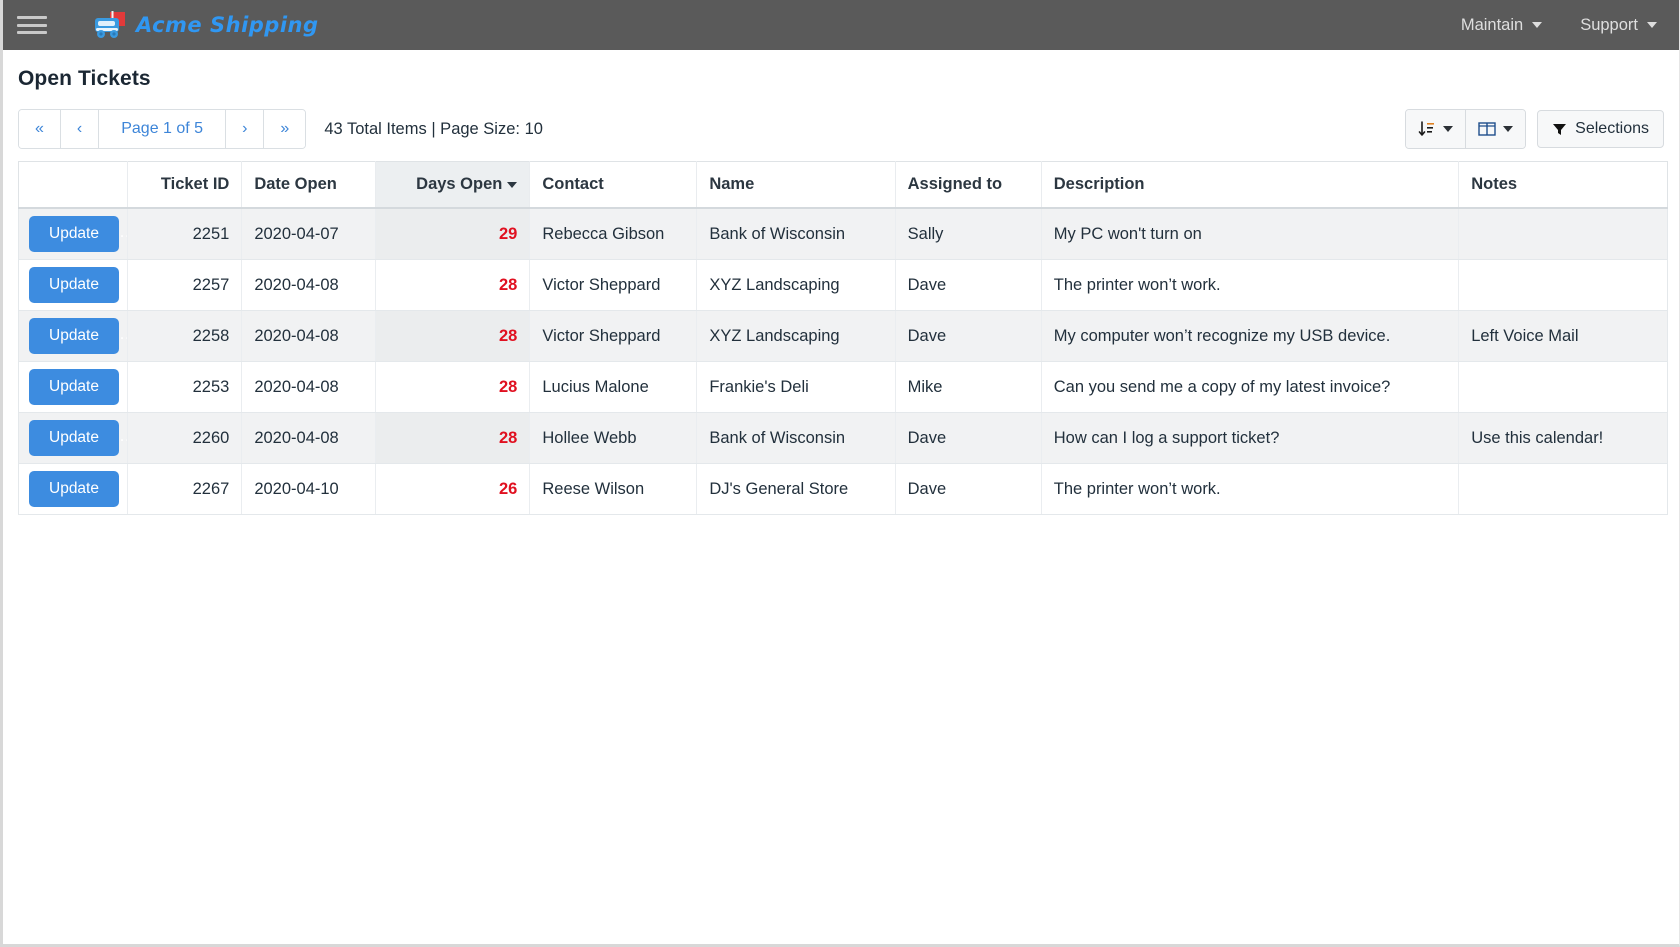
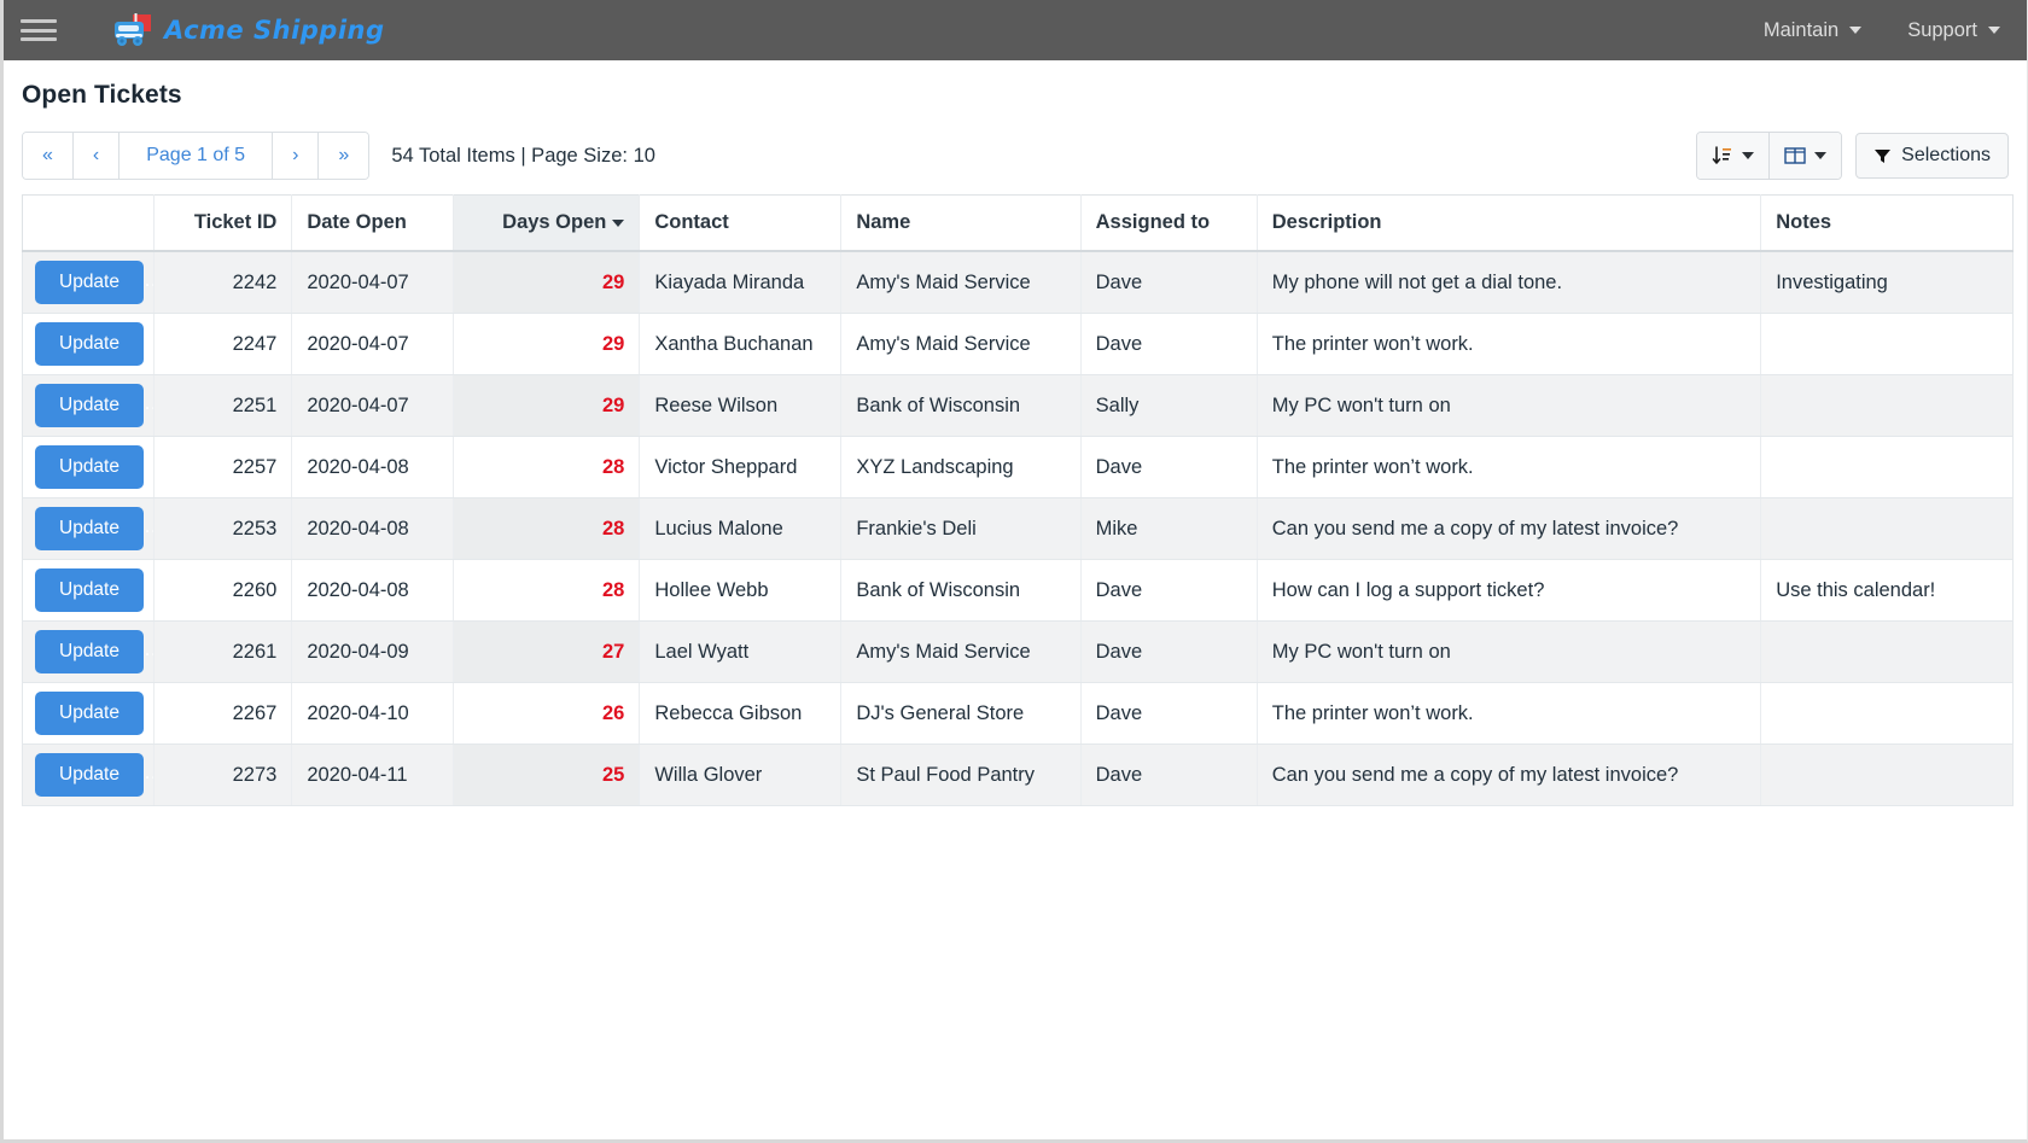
  Acme Shipping
  Maintain
  Support
  Open Tickets
  «
  ‹
  Page 1 of 5
  ›
  »
- 43 Total Items | Page Size: 10
+ 54 Total Items | Page Size: 10
  Selections
  	Ticket ID	Date Open	Days Open	Contact	Name	Assigned to	Description	Notes
+ Update	2242	2020-04-07	29	Kiayada Miranda	Amy's Maid Service	Dave	My phone will not get a dial tone.	Investigating
+ Update	2247	2020-04-07	29	Xantha Buchanan	Amy's Maid Service	Dave	The printer won’t work.
- Update	2251	2020-04-07	29	Rebecca Gibson	Bank of Wisconsin	Sally	My PC won't turn on
+ Update	2251	2020-04-07	29	Reese Wilson	Bank of Wisconsin	Sally	My PC won't turn on
  Update	2257	2020-04-08	28	Victor Sheppard	XYZ Landscaping	Dave	The printer won’t work.
- Update	2258	2020-04-08	28	Victor Sheppard	XYZ Landscaping	Dave	My computer won’t recognize my USB device.	Left Voice Mail
  Update	2253	2020-04-08	28	Lucius Malone	Frankie's Deli	Mike	Can you send me a copy of my latest invoice?
  Update	2260	2020-04-08	28	Hollee Webb	Bank of Wisconsin	Dave	How can I log a support ticket?	Use this calendar!
+ Update	2261	2020-04-09	27	Lael Wyatt	Amy's Maid Service	Dave	My PC won't turn on
- Update	2267	2020-04-10	26	Reese Wilson	DJ's General Store	Dave	The printer won’t work.
+ Update	2267	2020-04-10	26	Rebecca Gibson	DJ's General Store	Dave	The printer won’t work.
+ Update	2273	2020-04-11	25	Willa Glover	St Paul Food Pantry	Dave	Can you send me a copy of my latest invoice?
